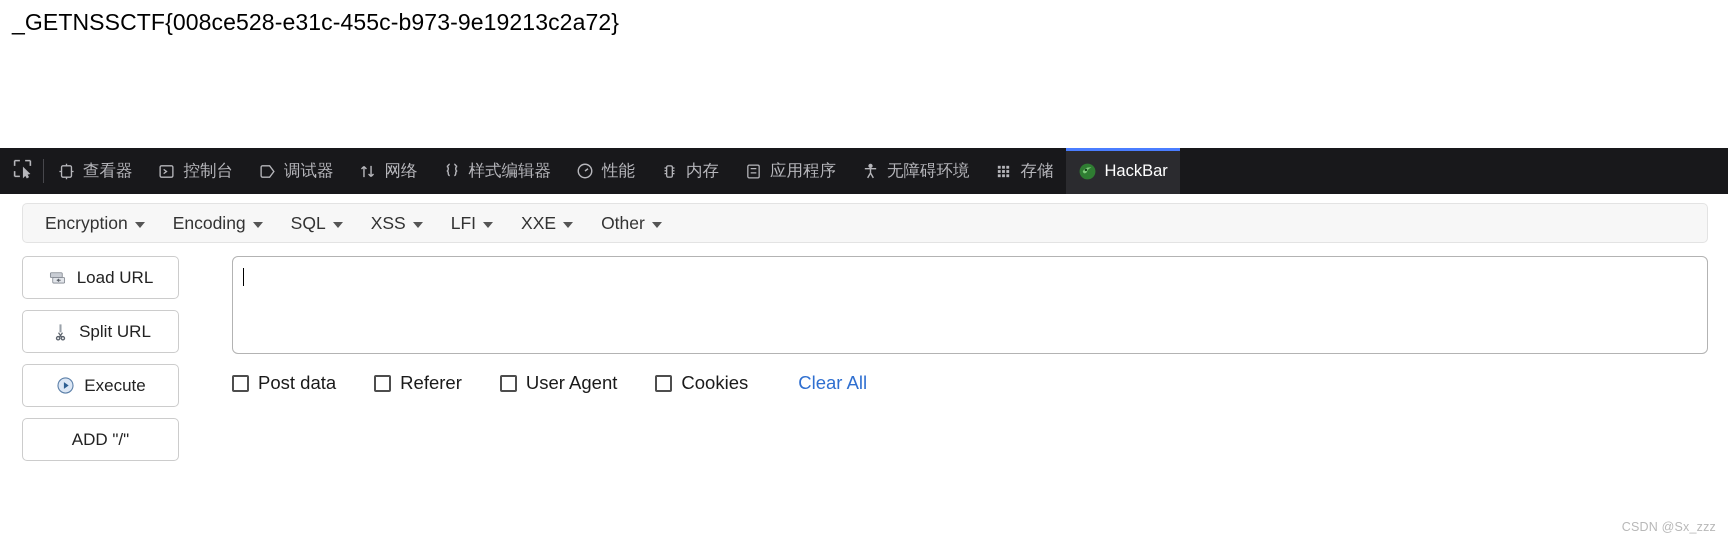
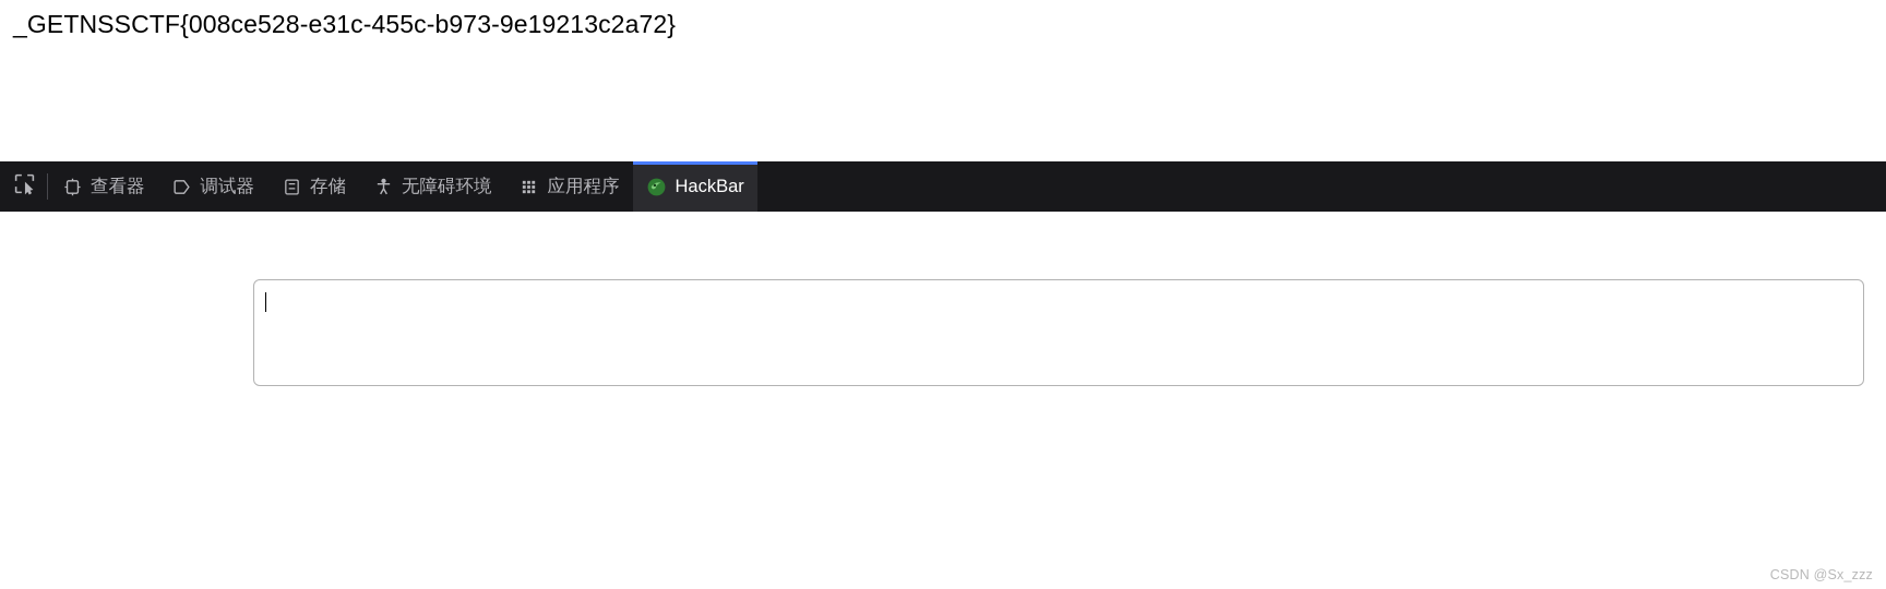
  _GETNSSCTF{008ce528-e31c-455c-b973-9e19213c2a72}
  查看器
- 控制台
  调试器
- 网络
- 样式编辑器
- 性能
- 内存
- 应用程序
+ 存储
  无障碍环境
- 存储
+ 应用程序
  HackBar
- Encryption
- Encoding
- SQL
- XSS
- LFI
- XXE
- Other
- Load URL
- Split URL
- Execute
- ADD "/"
- Post data
- Referer
- User Agent
- Cookies
- Clear All
  CSDN @Sx_zzz
